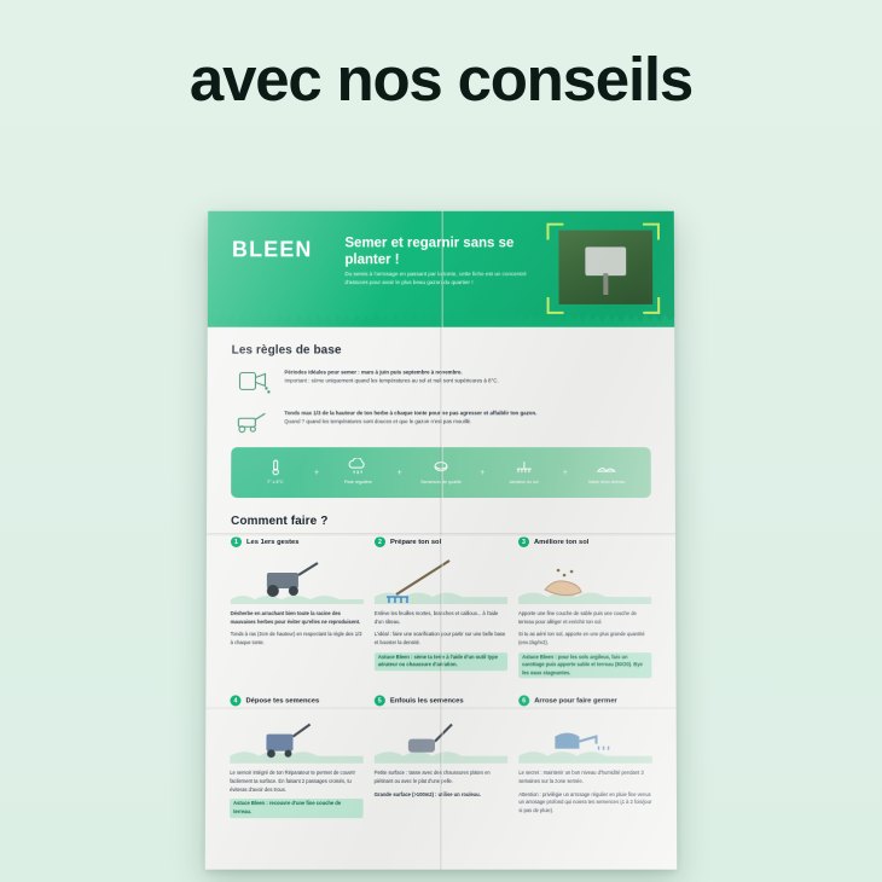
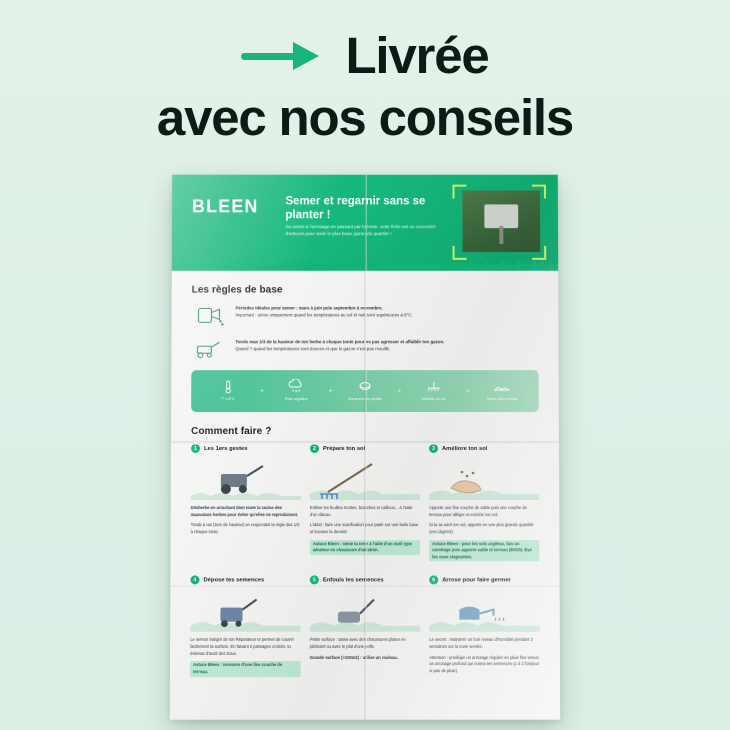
+ Livrée
  avec nos conseils
